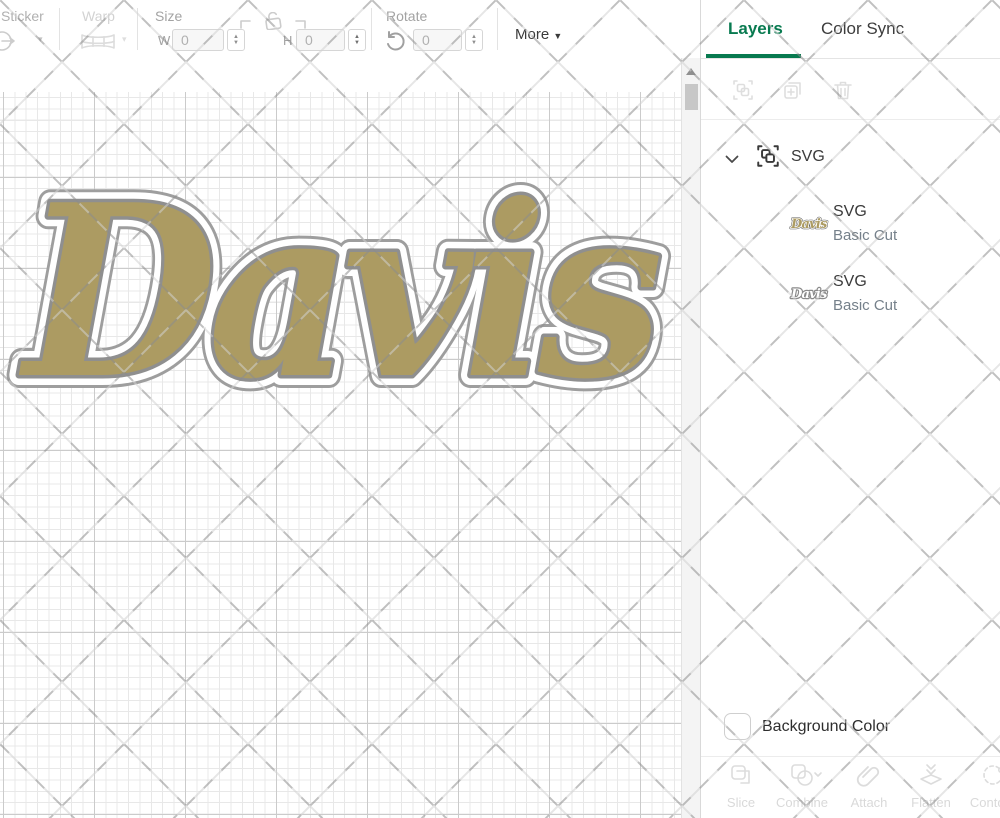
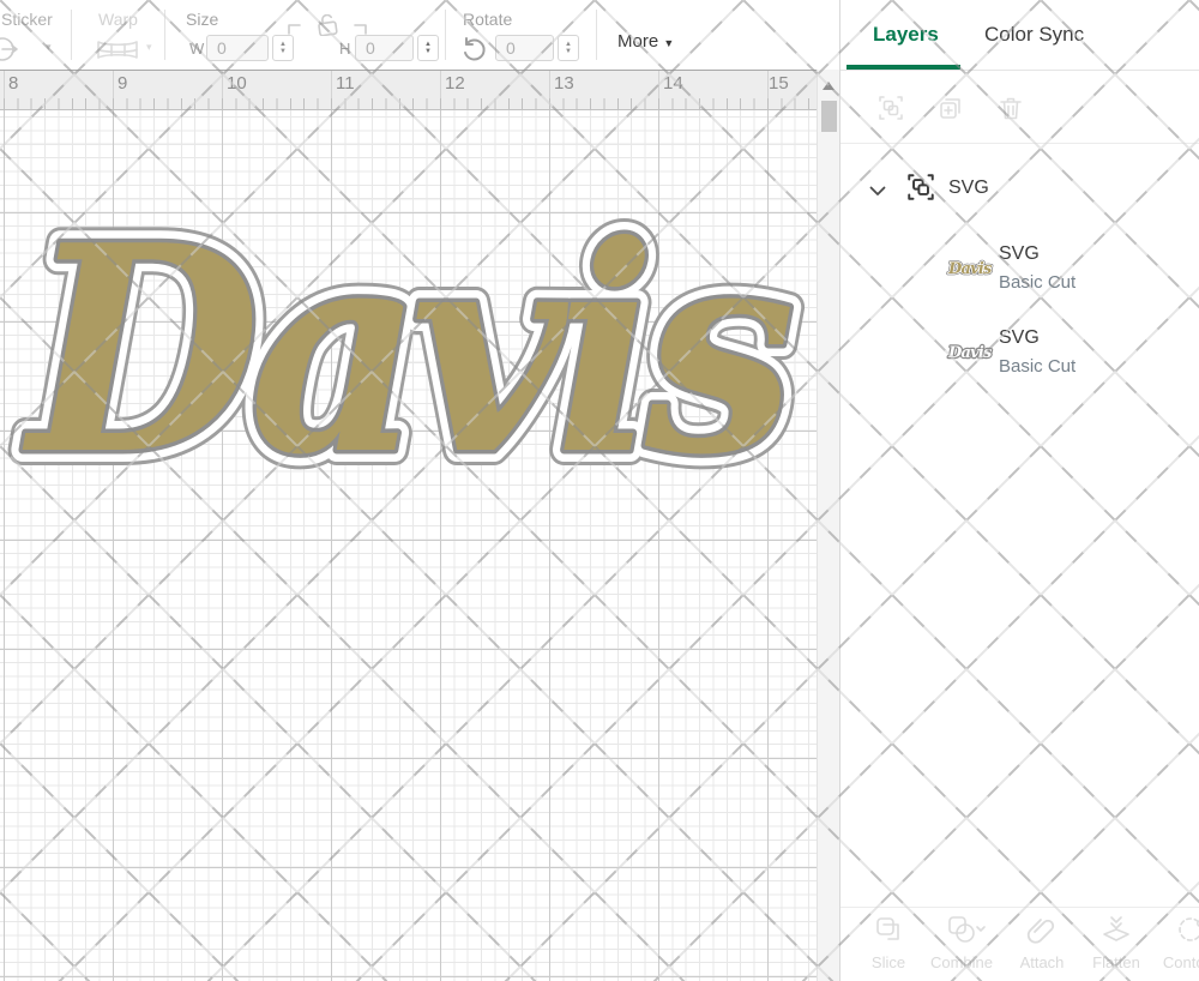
  Sticker
  ▾
  Warp
  ▾
  Size
  W
  0
  H
  0
  Rotate
  0
  More ▼
+ 8
+ 9
+ 10
+ 11
+ 12
+ 13
+ 14
+ 15
  Davis
  Layers
  Color Sync
  SVG
  Davis
  SVG
  Basic Cut
  Davis
  SVG
  Basic Cut
- Background Color
  Slice
  Combine
  Attach
  Flatten
